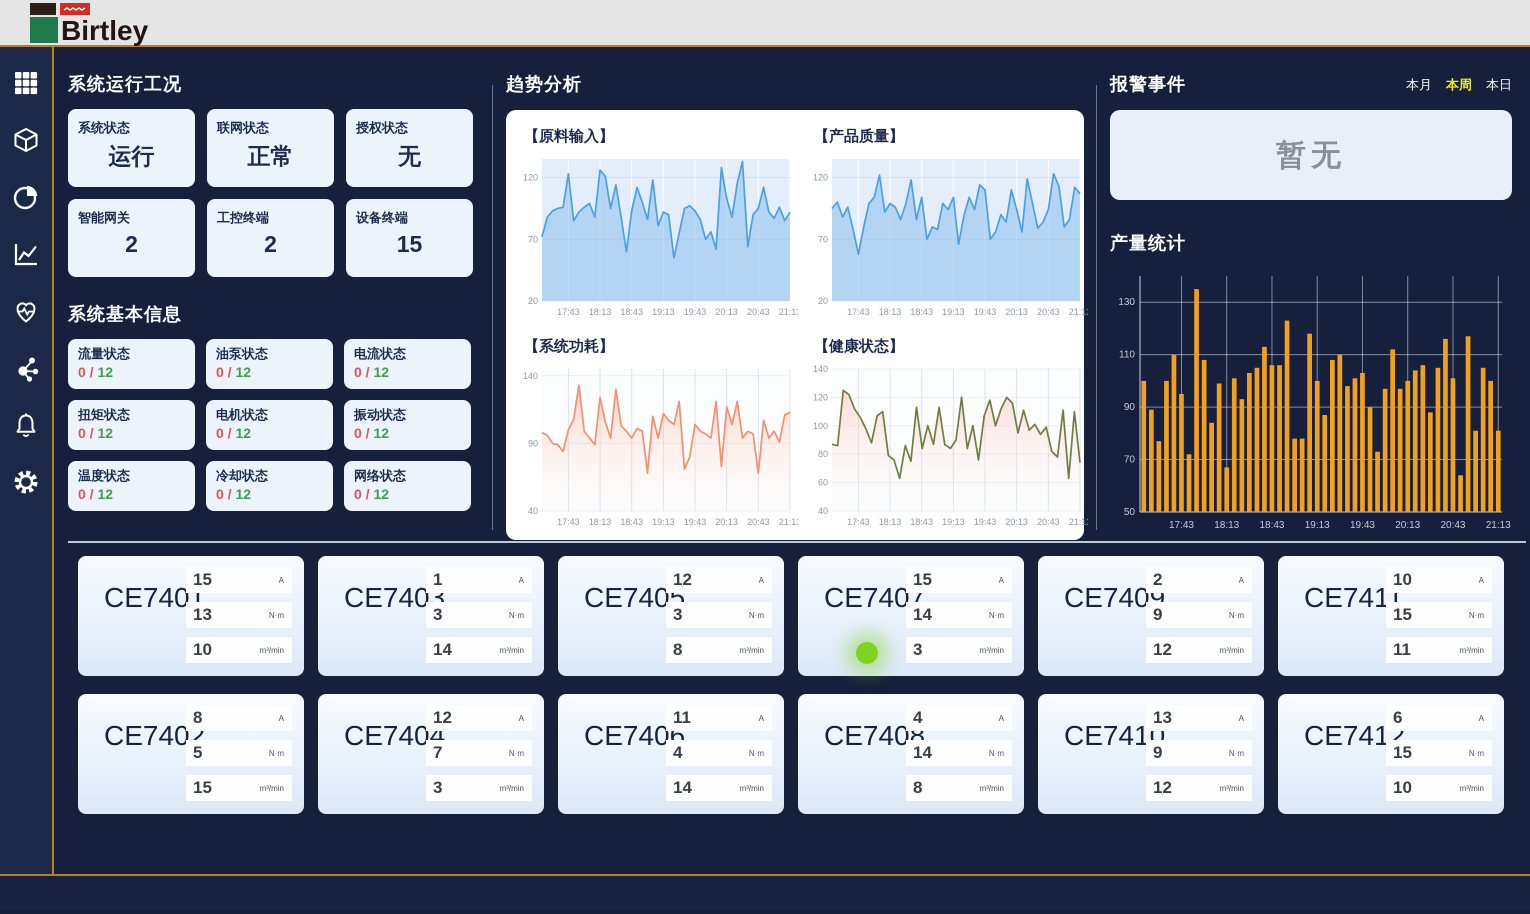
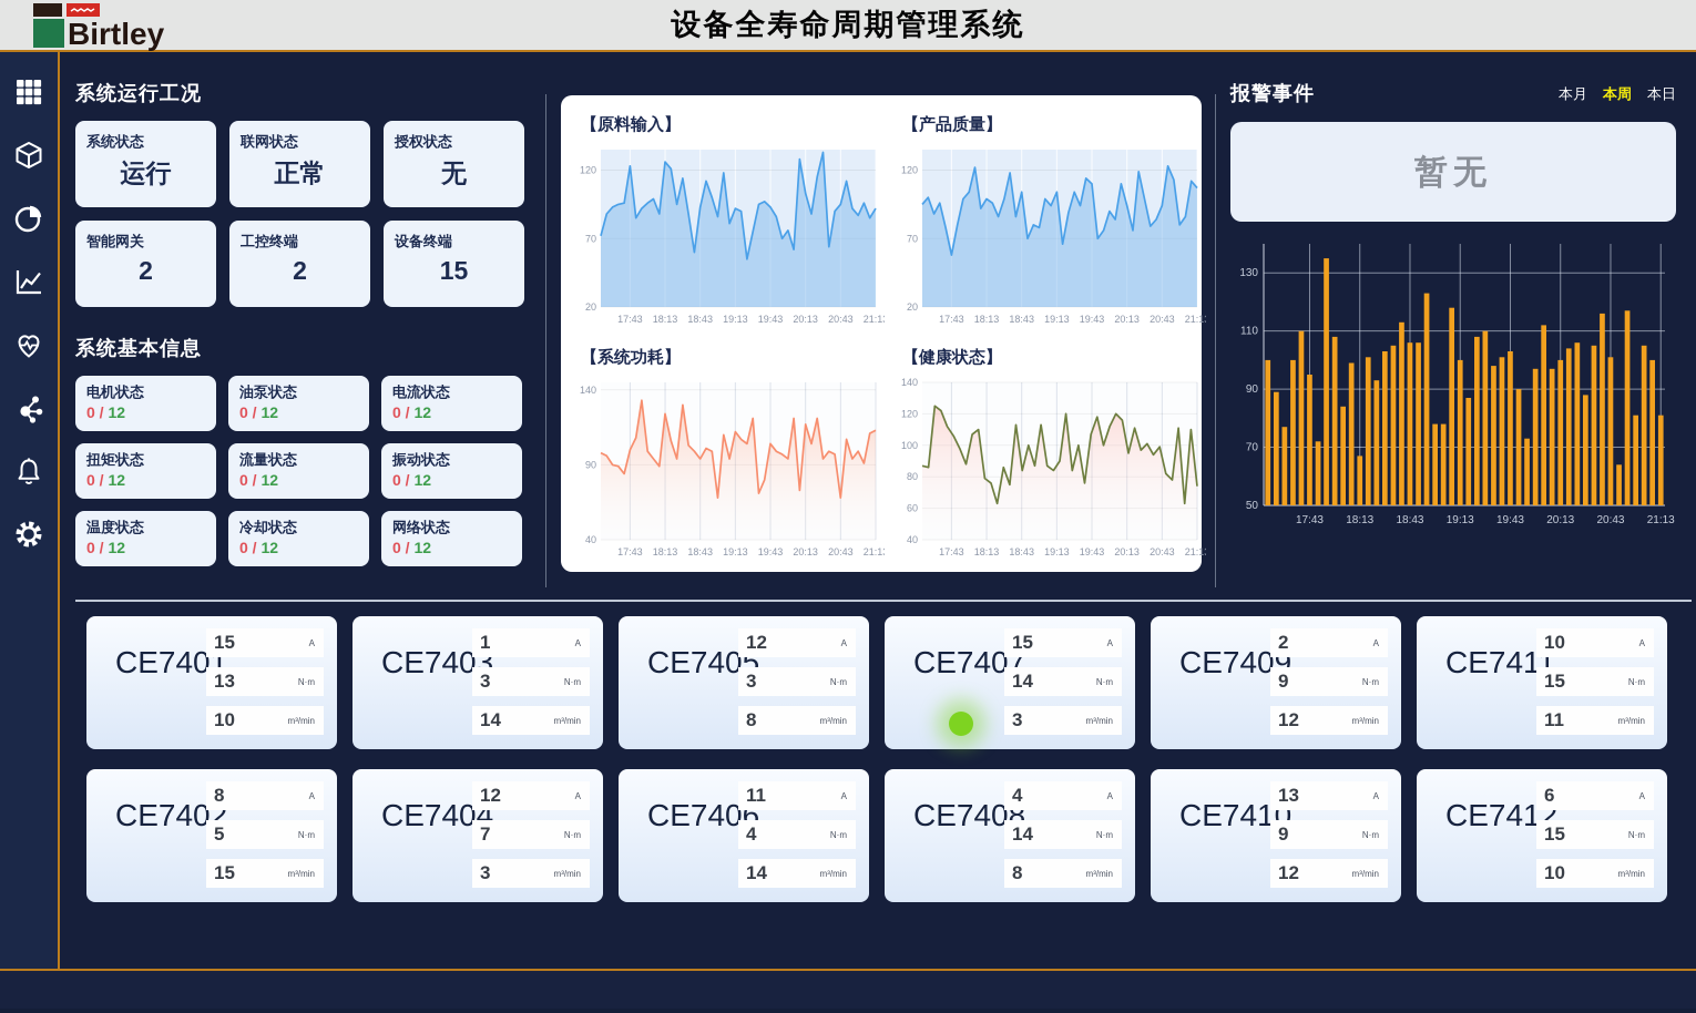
  Birtley
+ 设备全寿命周期管理系统
  系统运行工况
  系统状态
  运行
  联网状态
  正常
  授权状态
  无
  智能网关
  2
  工控终端
  2
  设备终端
  15
  系统基本信息
- 流量状态
+ 电机状态
  0 / 12
  油泵状态
  0 / 12
  电流状态
  0 / 12
  扭矩状态
  0 / 12
- 电机状态
+ 流量状态
  0 / 12
  振动状态
  0 / 12
  温度状态
  0 / 12
  冷却状态
  0 / 12
  网络状态
  0 / 12
- 趋势分析
  【原料输入】
  20
  70
  120
  17:43
  18:13
  18:43
  19:13
  19:43
  20:13
  20:43
  21:1
  【产品质量】
  20
  70
  120
  17:43
  18:13
  18:43
  19:13
  19:43
  20:13
  20:43
  21:1
  【系统功耗】
  40
  90
  140
  17:43
  18:13
  18:43
  19:13
  19:43
  20:13
  20:43
  21:1
  【健康状态】
  40
  60
  80
  100
  120
  140
  17:43
  18:13
  18:43
  19:13
  19:43
  20:13
  20:43
  21:1
  报警事件
  本月
  本周
  本日
  暂无
- 产量统计
  50
  70
  90
  110
  130
  17:43
  18:13
  18:43
  19:13
  19:43
  20:13
  20:43
  21:13
  CE7401
  15
  A
  13
  N·m
  10
  m³/min
  CE7403
  1
  A
  3
  N·m
  14
  m³/min
  CE7405
  12
  A
  3
  N·m
  8
  m³/min
  CE7407
  15
  A
  14
  N·m
  3
  m³/min
  CE7409
  2
  A
  9
  N·m
  12
  m³/min
  CE7411
  10
  A
  15
  N·m
  11
  m³/min
  CE7402
  8
  A
  5
  N·m
  15
  m³/min
  CE7404
  12
  A
  7
  N·m
  3
  m³/min
  CE7406
  11
  A
  4
  N·m
  14
  m³/min
  CE7408
  4
  A
  14
  N·m
  8
  m³/min
  CE7410
  13
  A
  9
  N·m
  12
  m³/min
  CE7412
  6
  A
  15
  N·m
  10
  m³/min
